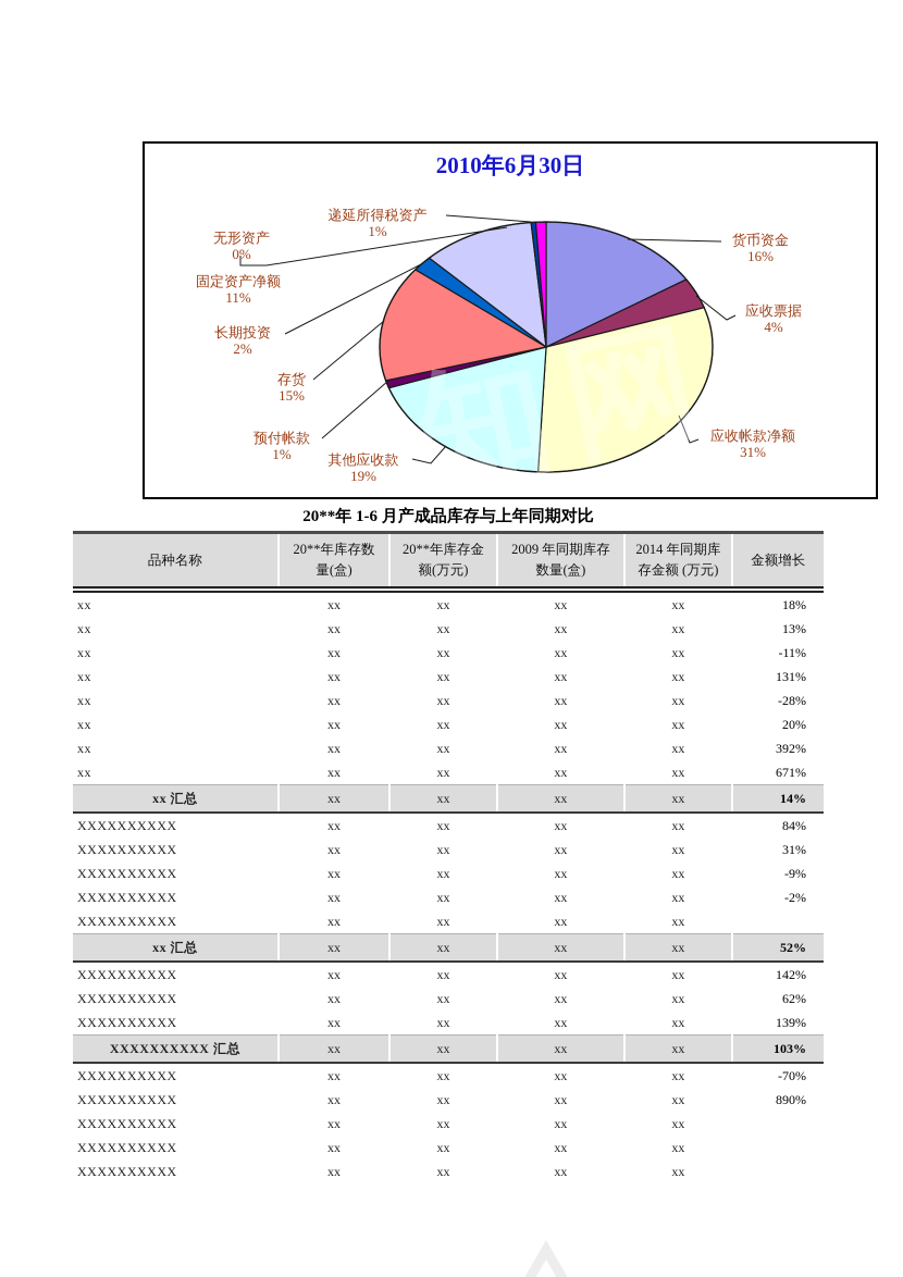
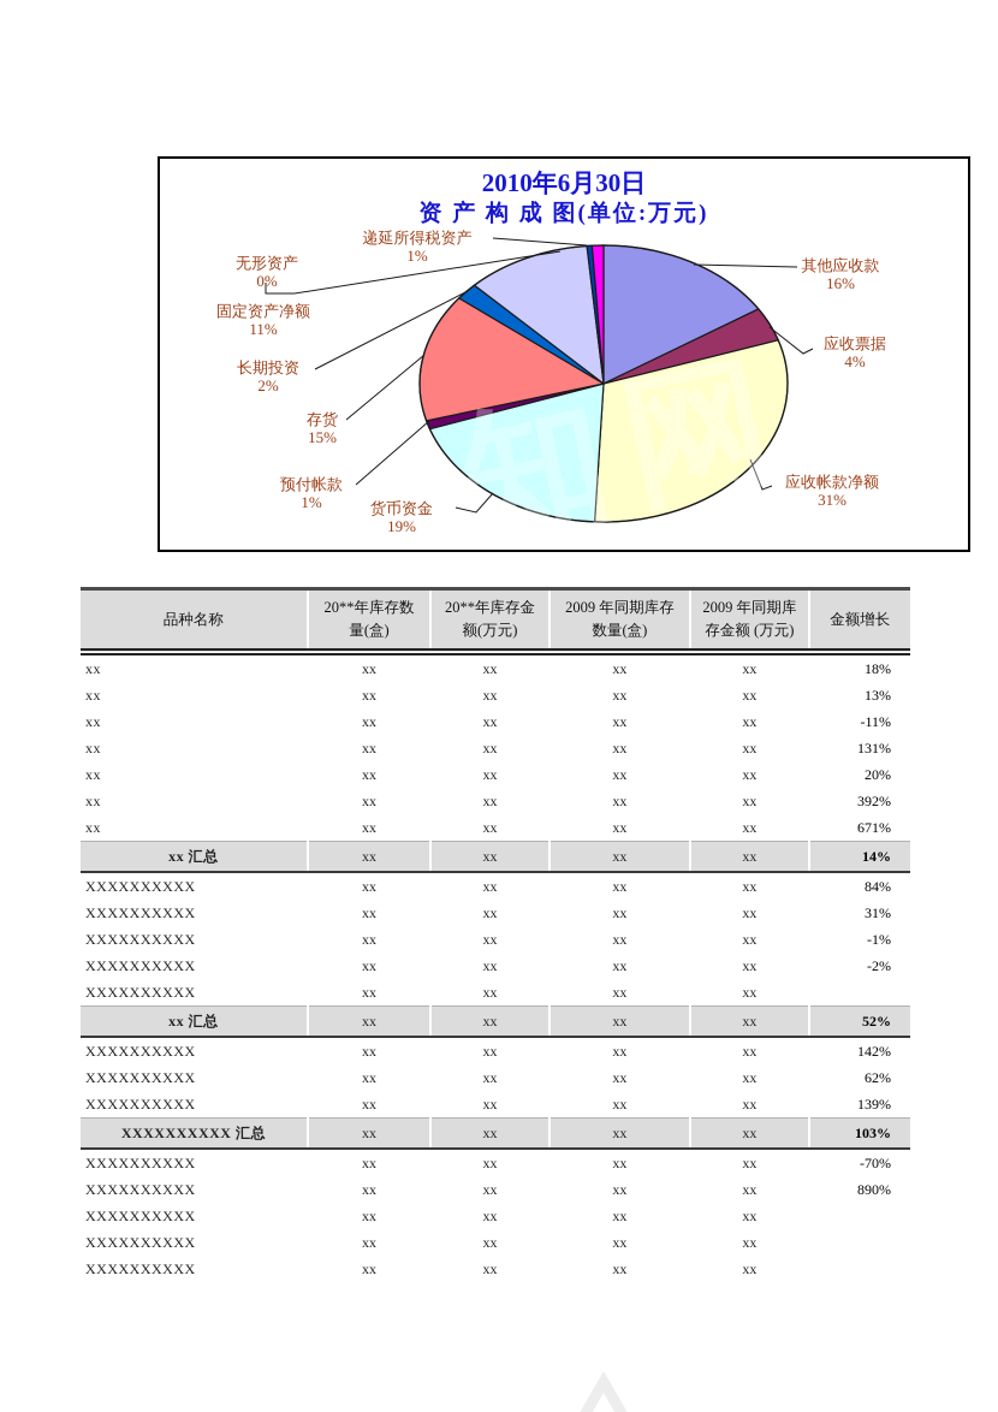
  2010年6月30日
+ 资 产 构 成 图(单位:万元)
- 货币资金
+ 其他应收款
  16%
  应收票据
  4%
  应收帐款净额
  31%
- 其他应收款
+ 货币资金
  19%
  预付帐款
  1%
  存货
  15%
  长期投资
  2%
  固定资产净额
  11%
  无形资产
  0%
  递延所得税资产
  1%
- 20**年 1-6 月产成品库存与上年同期对比
- 品种名称	20**年库存数量(盒)	20**年库存金额(万元)	2009 年同期库存数量(盒)	2014 年同期库存金额 (万元)	金额增长
+ 品种名称	20**年库存数量(盒)	20**年库存金额(万元)	2009 年同期库存数量(盒)	2009 年同期库存金额 (万元)	金额增长
  xx	xx	xx	xx	xx	18%
  xx	xx	xx	xx	xx	13%
  xx	xx	xx	xx	xx	-11%
  xx	xx	xx	xx	xx	131%
- xx	xx	xx	xx	xx	-28%
  xx	xx	xx	xx	xx	20%
  xx	xx	xx	xx	xx	392%
  xx	xx	xx	xx	xx	671%
  xx 汇总	xx	xx	xx	xx	14%
  XXXXXXXXXX	xx	xx	xx	xx	84%
  XXXXXXXXXX	xx	xx	xx	xx	31%
- XXXXXXXXXX	xx	xx	xx	xx	-9%
+ XXXXXXXXXX	xx	xx	xx	xx	-1%
  XXXXXXXXXX	xx	xx	xx	xx	-2%
  XXXXXXXXXX	xx	xx	xx	xx
  xx 汇总	xx	xx	xx	xx	52%
  XXXXXXXXXX	xx	xx	xx	xx	142%
  XXXXXXXXXX	xx	xx	xx	xx	62%
  XXXXXXXXXX	xx	xx	xx	xx	139%
  XXXXXXXXXX 汇总	xx	xx	xx	xx	103%
  XXXXXXXXXX	xx	xx	xx	xx	-70%
  XXXXXXXXXX	xx	xx	xx	xx	890%
  XXXXXXXXXX	xx	xx	xx	xx
  XXXXXXXXXX	xx	xx	xx	xx
  XXXXXXXXXX	xx	xx	xx	xx
